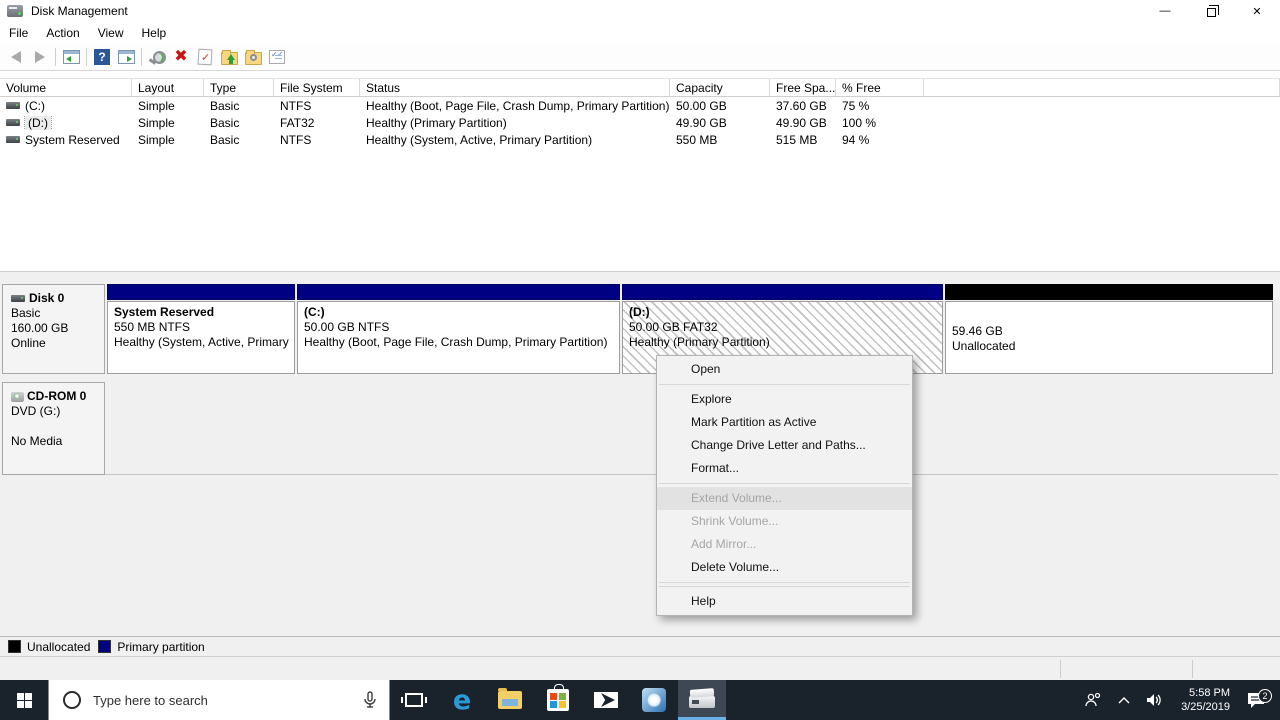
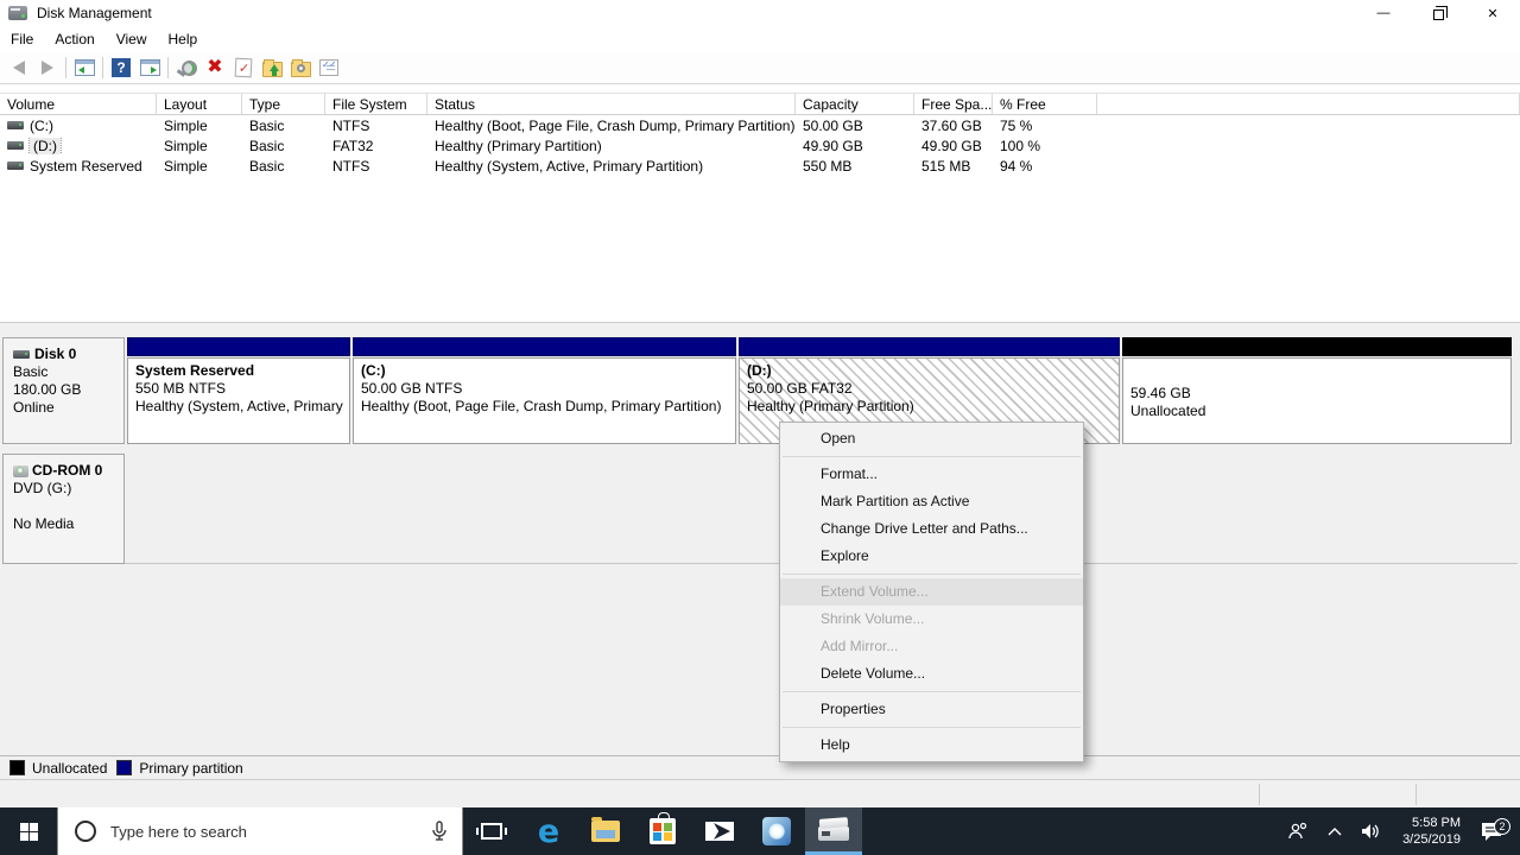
  Disk Management
  —
  ✕
  File
  Action
  View
  Help
  ?
  ✖
  Volume
  Layout
  Type
  File System
  Status
  Capacity
  Free Spa...
  % Free
  (C:)
  Simple
  Basic
  NTFS
  Healthy (Boot, Page File, Crash Dump, Primary Partition)
  50.00 GB
  37.60 GB
  75 %
  (D:)
  Simple
  Basic
  FAT32
  Healthy (Primary Partition)
  49.90 GB
  49.90 GB
  100 %
  System Reserved
  Simple
  Basic
  NTFS
  Healthy (System, Active, Primary Partition)
  550 MB
  515 MB
  94 %
  Disk 0
  Basic
- 160.00 GB
+ 180.00 GB
  Online
  System Reserved
  550 MB NTFS
  Healthy (System, Active, Primary
  (C:)
  50.00 GB NTFS
  Healthy (Boot, Page File, Crash Dump, Primary Partition)
  (D:)
  50.00 GB FAT32
  Healthy (Primary Partition)
  59.46 GB
  Unallocated
  CD-ROM 0
  DVD (G:)
  No Media
  Unallocated
  Primary partition
  Open
- Explore
+ Format...
  Mark Partition as Active
  Change Drive Letter and Paths...
- Format...
+ Explore
  Extend Volume...
  Shrink Volume...
  Add Mirror...
  Delete Volume...
+ Properties
  Help
  Type here to search
  e
  5:58 PM
  3/25/2019
  2
